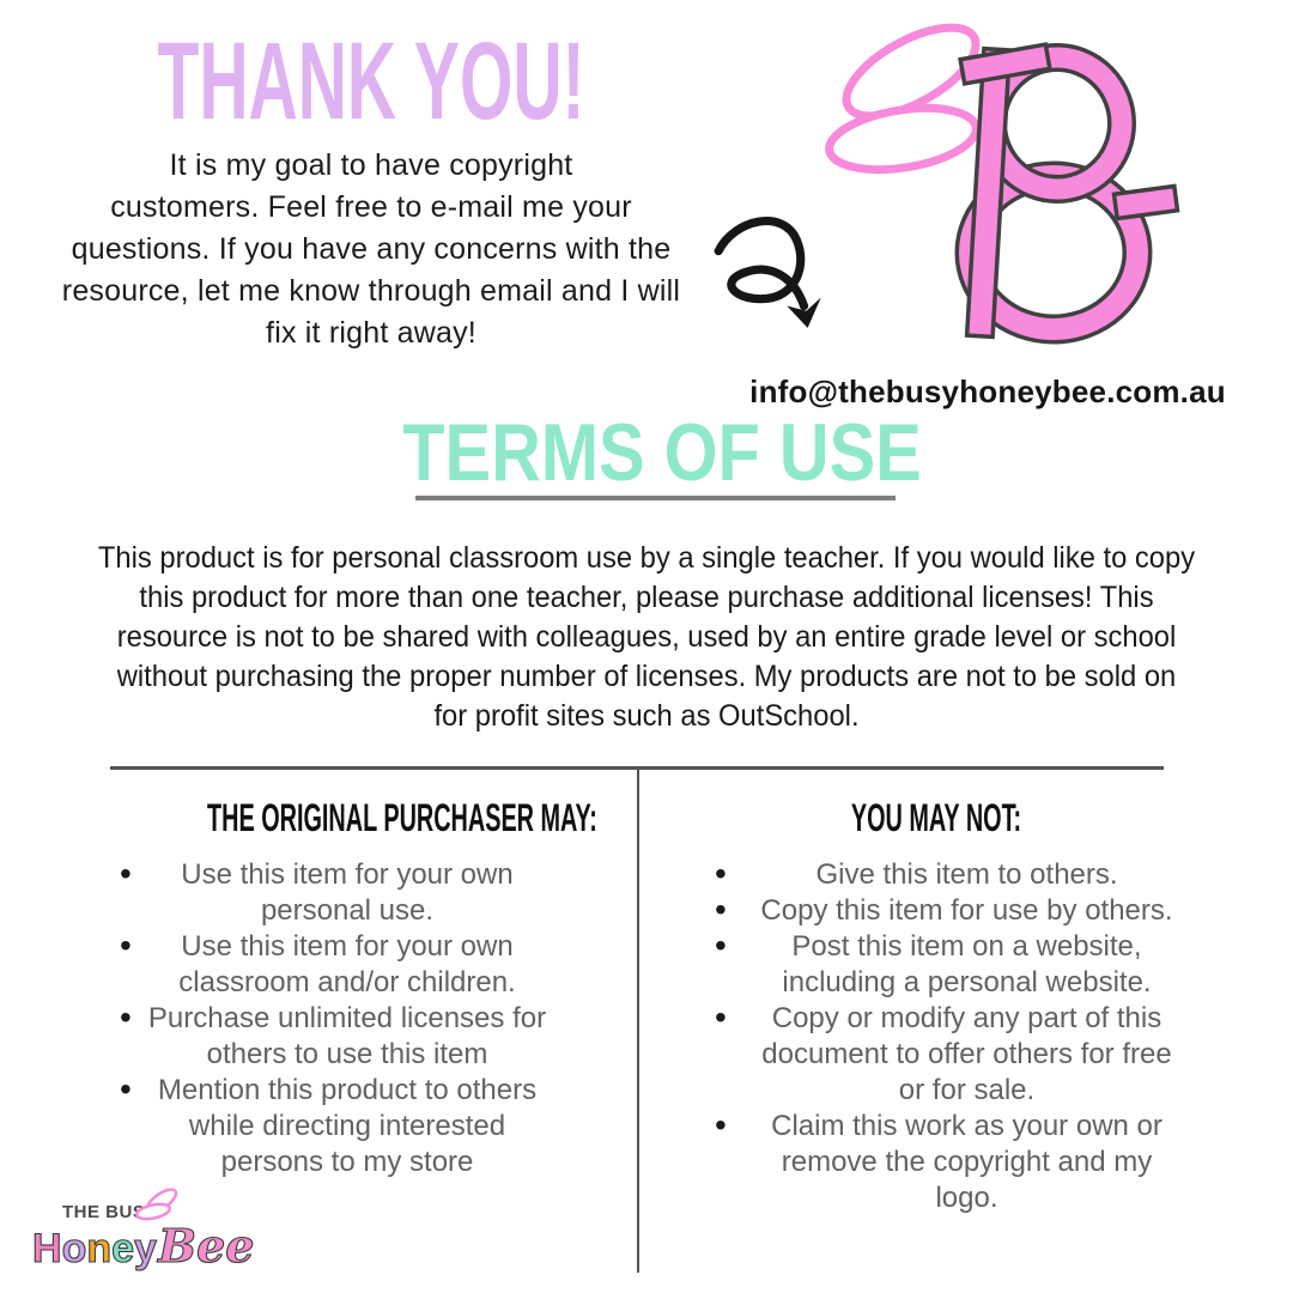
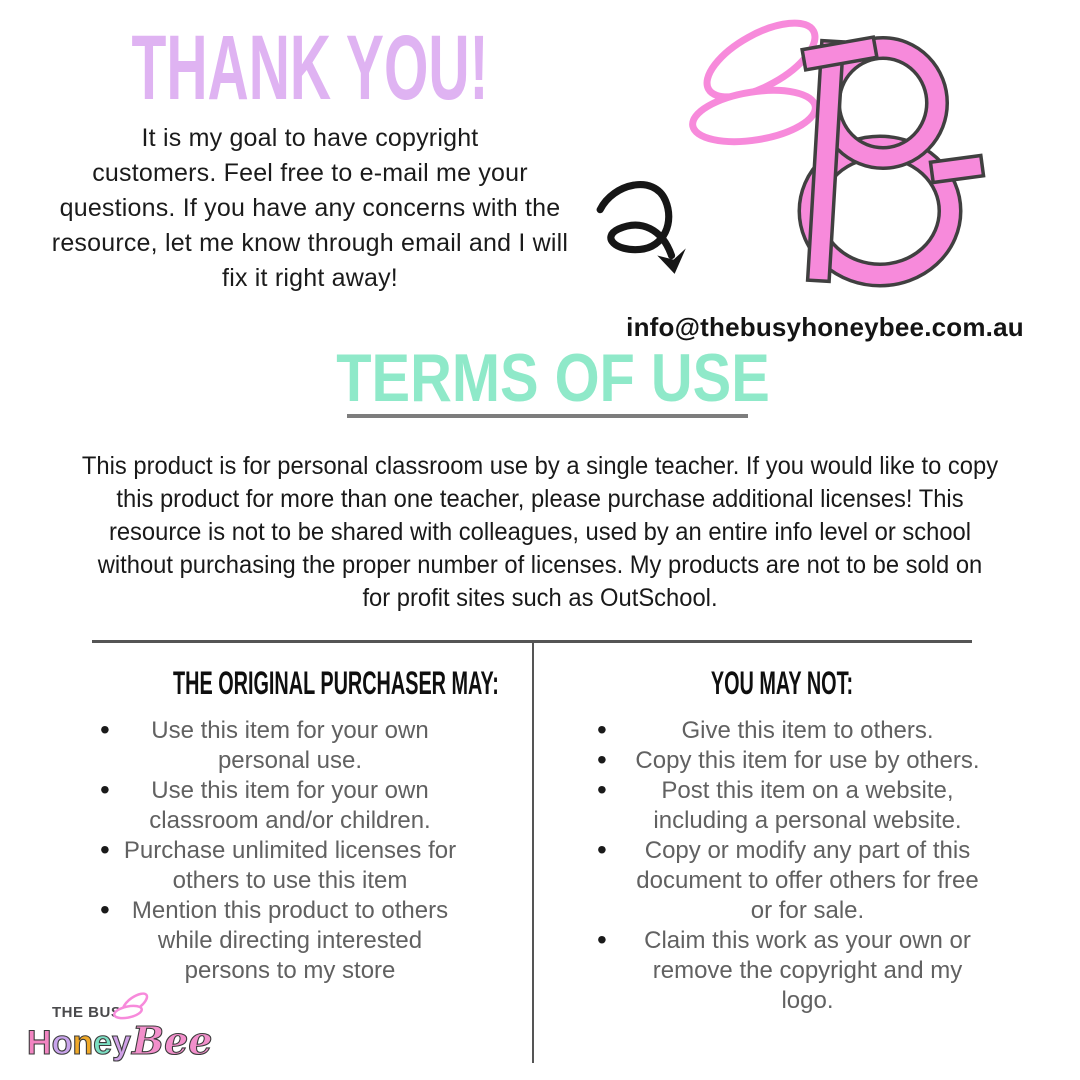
  THANK YOU!
  It is my goal to have copyright
  customers. Feel free to e-mail me your
  questions. If you have any concerns with the
  resource, let me know through email and I will
  fix it right away!
  info@thebusyhoneybee.com.au
  TERMS OF USE
  This product is for personal classroom use by a single teacher. If you would like to copy
  this product for more than one teacher, please purchase additional licenses! This
- resource is not to be shared with colleagues, used by an entire grade level or school
+ resource is not to be shared with colleagues, used by an entire info level or school
  without purchasing the proper number of licenses. My products are not to be sold on
  for profit sites such as OutSchool.
  THE ORIGINAL PURCHASER MAY:
  YOU MAY NOT:
  Use this item for your own personal use.
  Use this item for your own classroom and/or children.
  Purchase unlimited licenses for others to use this item
  Mention this product to others while directing interested persons to my store
  Give this item to others.
  Copy this item for use by others.
  Post this item on a website, including a personal website.
  Copy or modify any part of this document to offer others for free or for sale.
  Claim this work as your own or remove the copyright and my logo.
  THE BU
  HoneyBee
